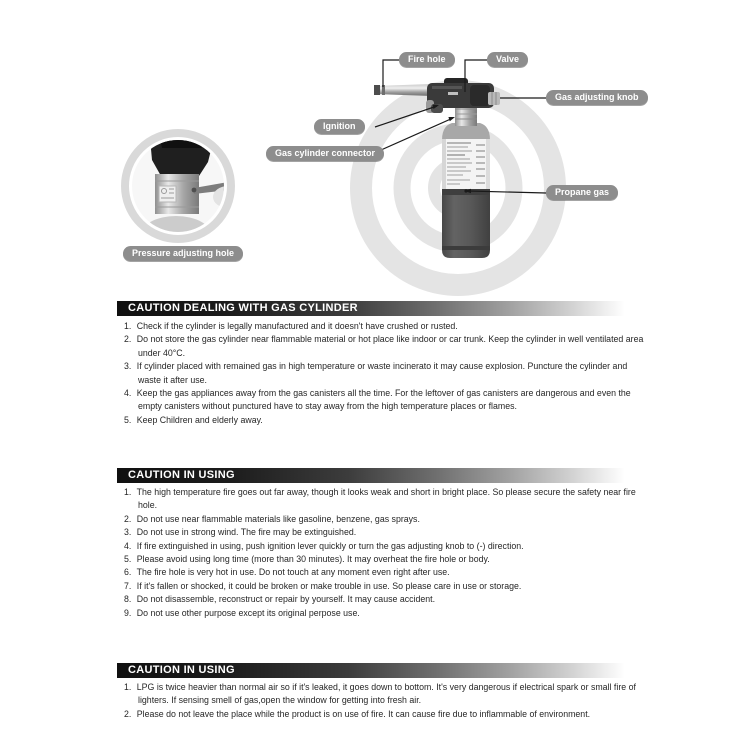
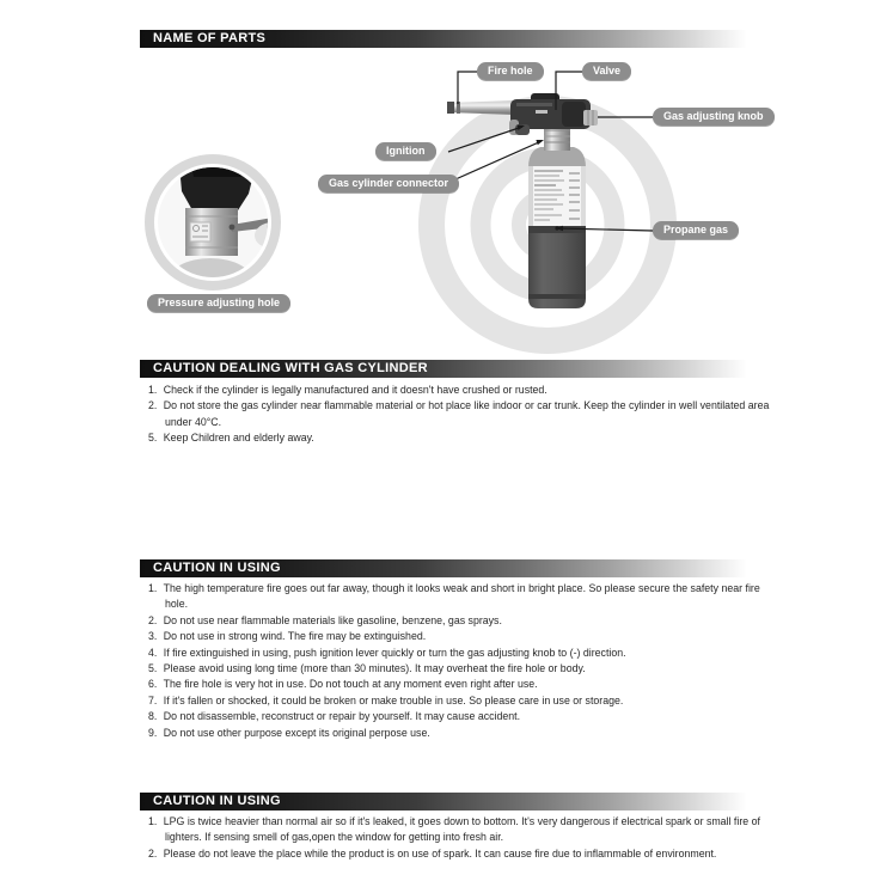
+ NAME OF PARTS
  Fire hole
  Valve
  Gas adjusting knob
  Ignition
  Gas cylinder connector
  Propane gas
  Pressure adjusting hole
  CAUTION DEALING WITH GAS CYLINDER
  1. Check if the cylinder is legally manufactured and it doesn't have crushed or rusted.
  2. Do not store the gas cylinder near flammable material or hot place like indoor or car trunk. Keep the cylinder in well ventilated area under 40°C.
- 3. If cylinder placed with remained gas in high temperature or waste incinerato it may cause explosion. Puncture the cylinder and waste it after use.
- 4. Keep the gas appliances away from the gas canisters all the time. For the leftover of gas canisters are dangerous and even the empty canisters without punctured have to stay away from the high temperature places or flames.
  5. Keep Children and elderly away.
  CAUTION IN USING
  1. The high temperature fire goes out far away, though it looks weak and short in bright place. So please secure the safety near fire hole.
  2. Do not use near flammable materials like gasoline, benzene, gas sprays.
  3. Do not use in strong wind. The fire may be extinguished.
  4. If fire extinguished in using, push ignition lever quickly or turn the gas adjusting knob to (-) direction.
  5. Please avoid using long time (more than 30 minutes). It may overheat the fire hole or body.
  6. The fire hole is very hot in use. Do not touch at any moment even right after use.
  7. If it's fallen or shocked, it could be broken or make trouble in use. So please care in use or storage.
  8. Do not disassemble, reconstruct or repair by yourself. It may cause accident.
  9. Do not use other purpose except its original perpose use.
  CAUTION IN USING
  1. LPG is twice heavier than normal air so if it's leaked, it goes down to bottom. It's very dangerous if electrical spark or small fire of lighters. If sensing smell of gas,open the window for getting into fresh air.
- 2. Please do not leave the place while the product is on use of fire. It can cause fire due to inflammable of environment.
+ 2. Please do not leave the place while the product is on use of spark. It can cause fire due to inflammable of environment.
